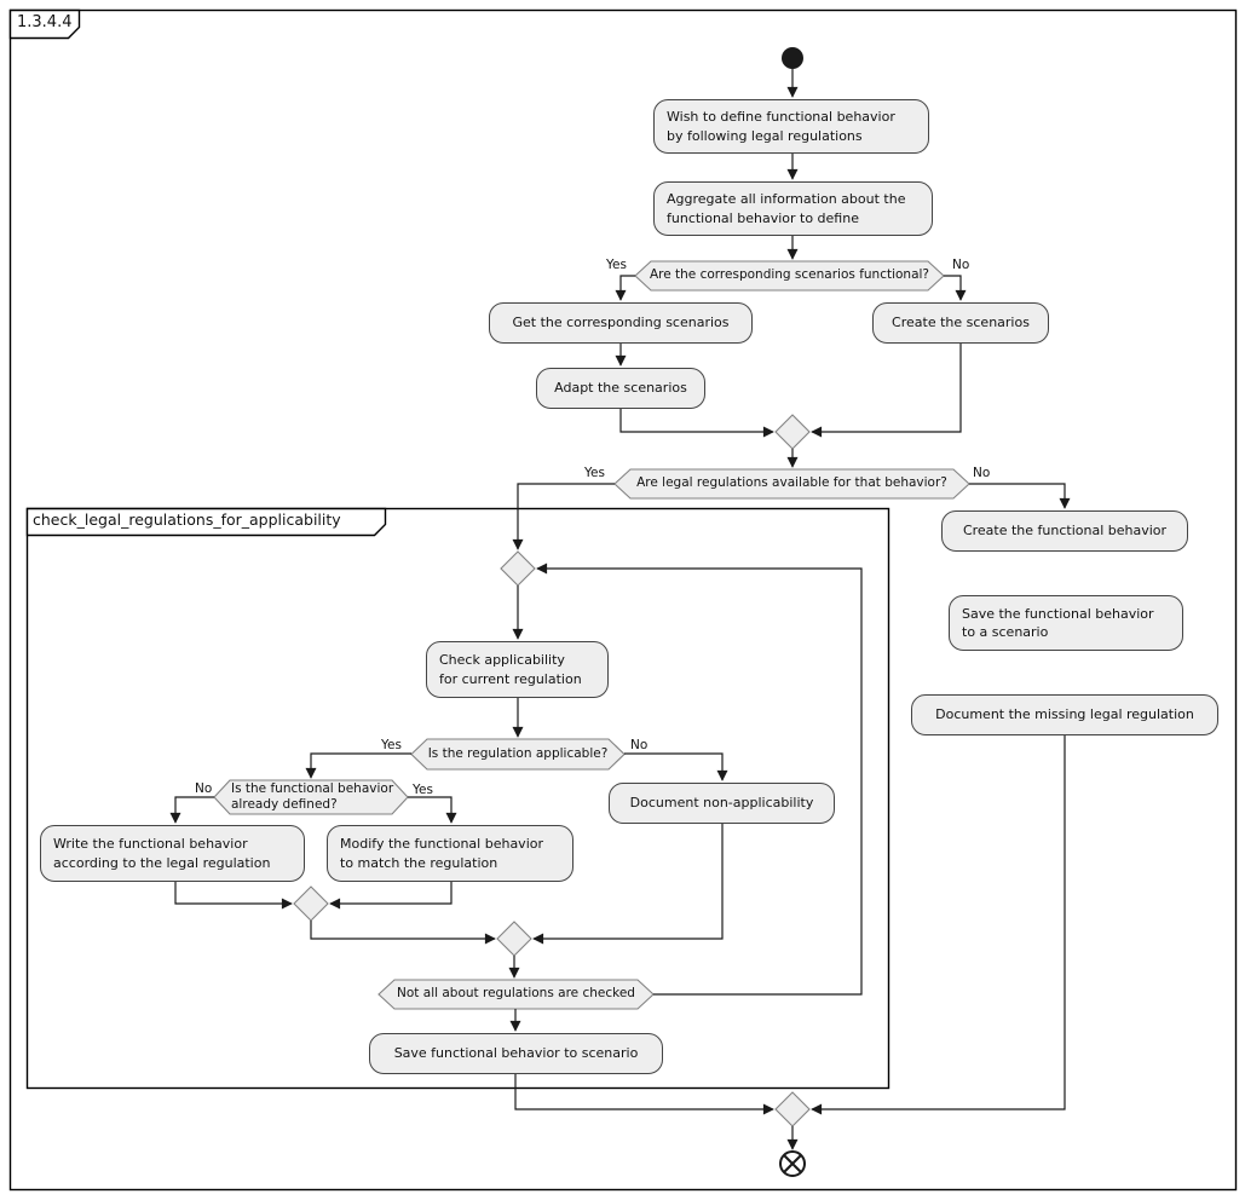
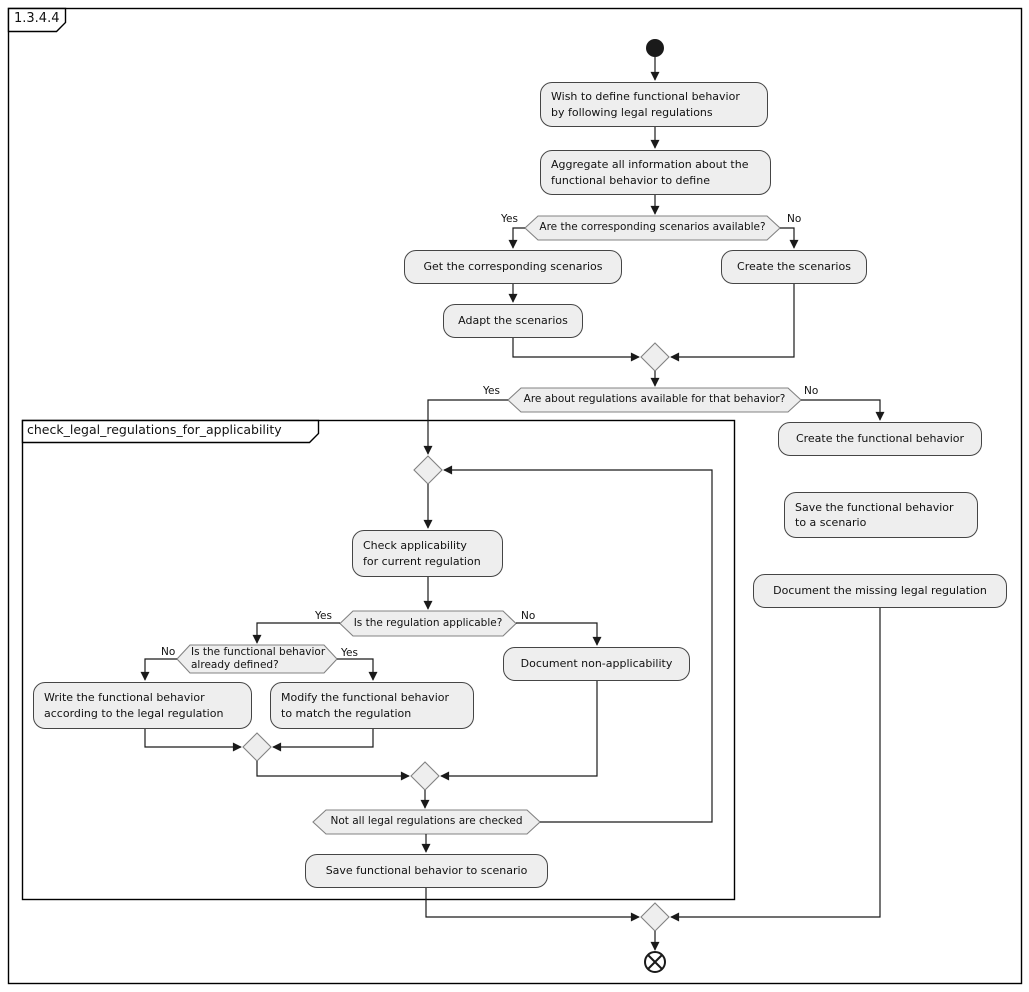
  1.3.4.4
  check_legal_regulations_for_applicability
  Wish to define functional behavior
  by following legal regulations
  Aggregate all information about the
  functional behavior to define
  Get the corresponding scenarios
  Create the scenarios
  Adapt the scenarios
  Create the functional behavior
  Save the functional behavior
  to a scenario
  Document the missing legal regulation
  Check applicability
  for current regulation
  Write the functional behavior
  according to the legal regulation
  Modify the functional behavior
  to match the regulation
  Document non-applicability
  Save functional behavior to scenario
- Are the corresponding scenarios functional?
+ Are the corresponding scenarios available?
- Are legal regulations available for that behavior?
+ Are about regulations available for that behavior?
  Is the regulation applicable?
  Is the functional behavior
  already defined?
- Not all about regulations are checked
+ Not all legal regulations are checked
  Yes
  No
  Yes
  No
  Yes
  No
  No
  Yes
